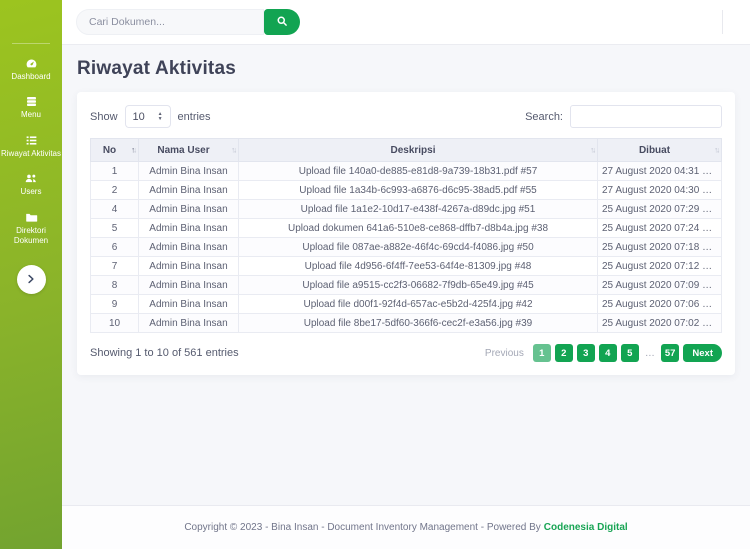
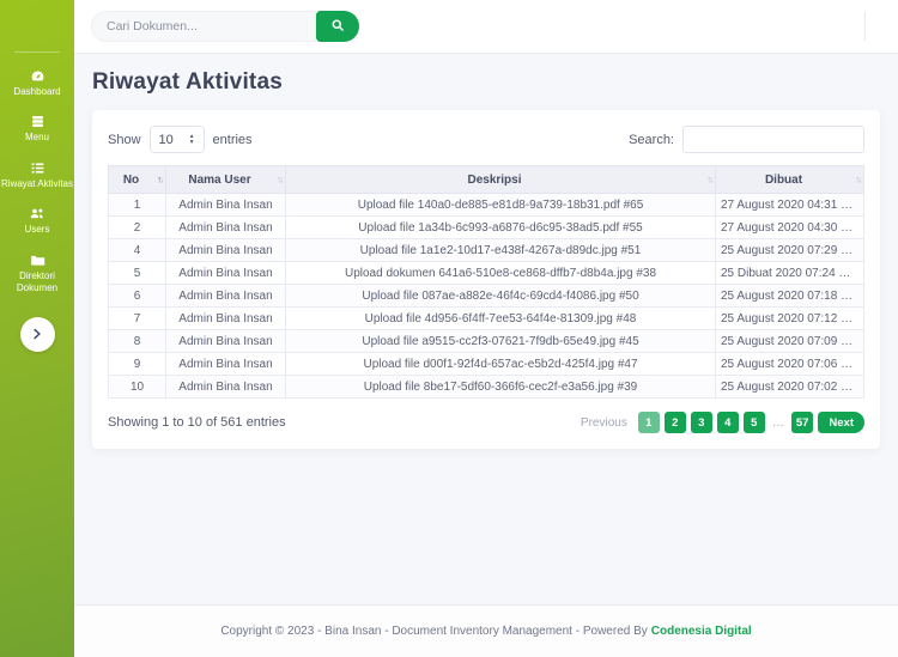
  Dashboard
  Menu
  Riwayat Aktivitas
  Users
  Direktori Dokumen
  Cari Dokumen...
  Riwayat Aktivitas
  Show
  10
  entries
  Search:
  No ↑↓	Nama User ↑↓	Deskripsi ↑↓	Dibuat ↑↓
- 1	Admin Bina Insan	Upload file 140a0-de885-e81d8-9a739-18b31.pdf #57	27 August 2020 04:31 WIB
+ 1	Admin Bina Insan	Upload file 140a0-de885-e81d8-9a739-18b31.pdf #65	27 August 2020 04:31 WIB
  2	Admin Bina Insan	Upload file 1a34b-6c993-a6876-d6c95-38ad5.pdf #55	27 August 2020 04:30 WIB
  4	Admin Bina Insan	Upload file 1a1e2-10d17-e438f-4267a-d89dc.jpg #51	25 August 2020 07:29 WIB
- 5	Admin Bina Insan	Upload dokumen 641a6-510e8-ce868-dffb7-d8b4a.jpg #38	25 August 2020 07:24 WIB
+ 5	Admin Bina Insan	Upload dokumen 641a6-510e8-ce868-dffb7-d8b4a.jpg #38	25 Dibuat 2020 07:24 WIB
  6	Admin Bina Insan	Upload file 087ae-a882e-46f4c-69cd4-f4086.jpg #50	25 August 2020 07:18 WIB
  7	Admin Bina Insan	Upload file 4d956-6f4ff-7ee53-64f4e-81309.jpg #48	25 August 2020 07:12 WIB
- 8	Admin Bina Insan	Upload file a9515-cc2f3-06682-7f9db-65e49.jpg #45	25 August 2020 07:09 WIB
+ 8	Admin Bina Insan	Upload file a9515-cc2f3-07621-7f9db-65e49.jpg #45	25 August 2020 07:09 WIB
- 9	Admin Bina Insan	Upload file d00f1-92f4d-657ac-e5b2d-425f4.jpg #42	25 August 2020 07:06 WIB
+ 9	Admin Bina Insan	Upload file d00f1-92f4d-657ac-e5b2d-425f4.jpg #47	25 August 2020 07:06 WIB
  10	Admin Bina Insan	Upload file 8be17-5df60-366f6-cec2f-e3a56.jpg #39	25 August 2020 07:02 WIB
  Showing 1 to 10 of 561 entries
  Previous
  1
  2
  3
  4
  5
  …
  57
  Next
  Copyright © 2023 - Bina Insan - Document Inventory Management - Powered By
  Codenesia Digital
